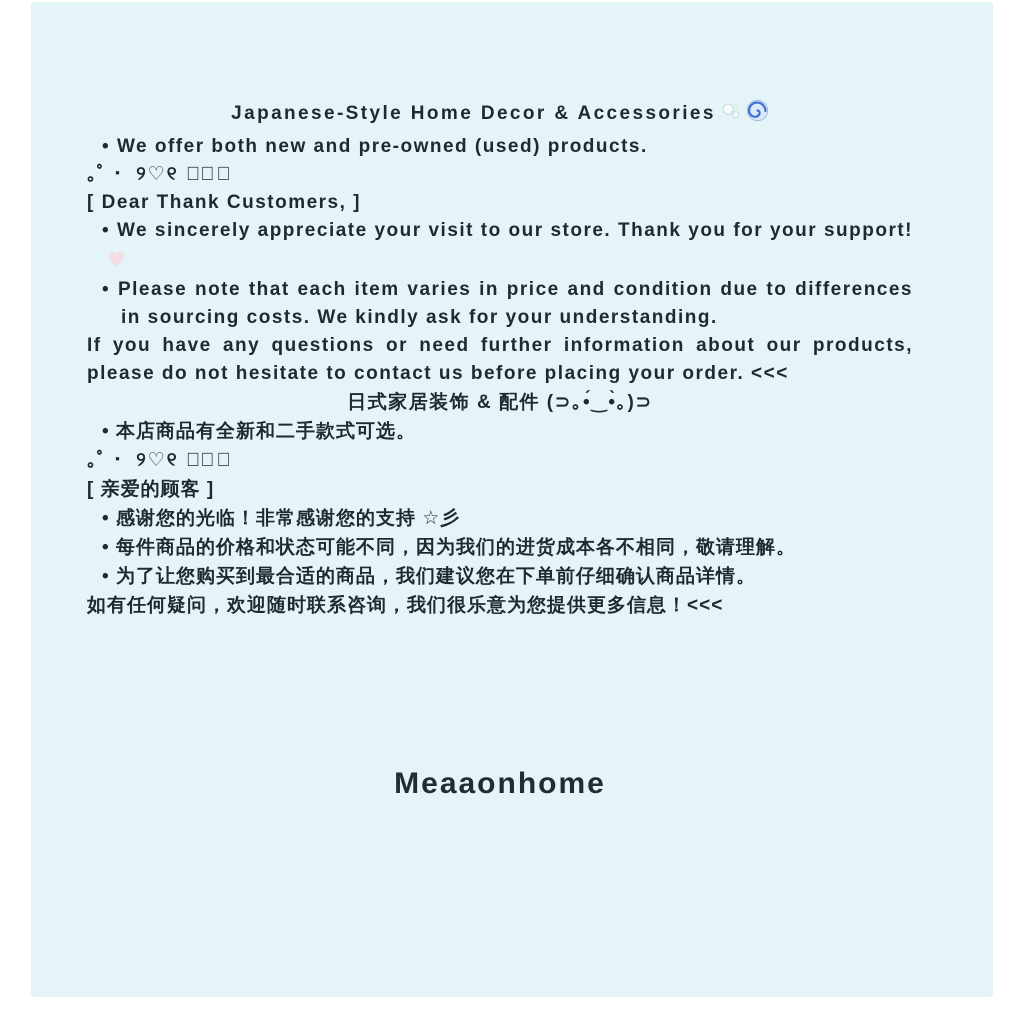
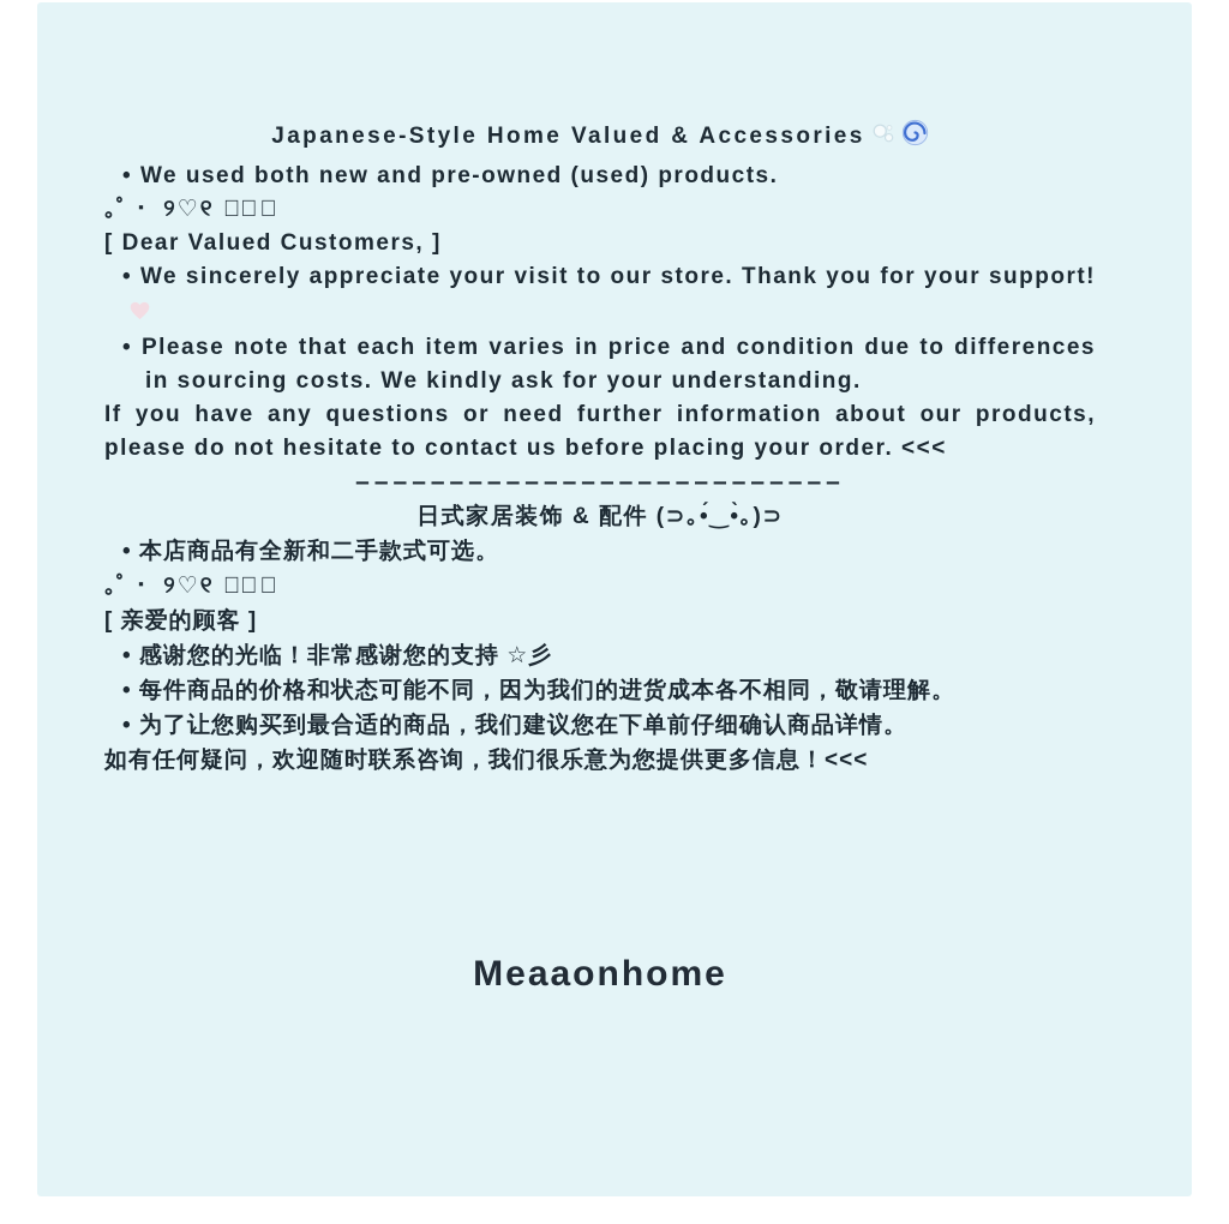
- Japanese-Style Home Decor & Accessories
+ Japanese-Style Home Valued & Accessories
- We offer both new and pre-owned (used) products.
+ We used both new and pre-owned (used) products.
  ｡ﾟ・ ୨♡୧ ・ﾟ｡
- [ Dear Thank Customers, ]
+ [ Dear Valued Customers, ]
  We sincerely appreciate your visit to our store. Thank you for your support!
  Please note that each item varies in price and condition due to differences in sourcing costs. We kindly ask for your understanding.
  If you have any questions or need further information about our products, please do not hesitate to contact us before placing your order. <<<
+ ––––––––––––––––––––––––––
  日式家居装饰 & 配件 (⊃｡•́‿•̀｡)⊃
  本店商品有全新和二手款式可选。
  ｡ﾟ・ ୨♡୧ ・ﾟ｡
  [ 亲爱的顾客 ]
  感谢您的光临！非常感谢您的支持 ☆彡
  每件商品的价格和状态可能不同，因为我们的进货成本各不相同，敬请理解。
  为了让您购买到最合适的商品，我们建议您在下单前仔细确认商品详情。
  如有任何疑问，欢迎随时联系咨询，我们很乐意为您提供更多信息！<<<
  Meaaonhome
